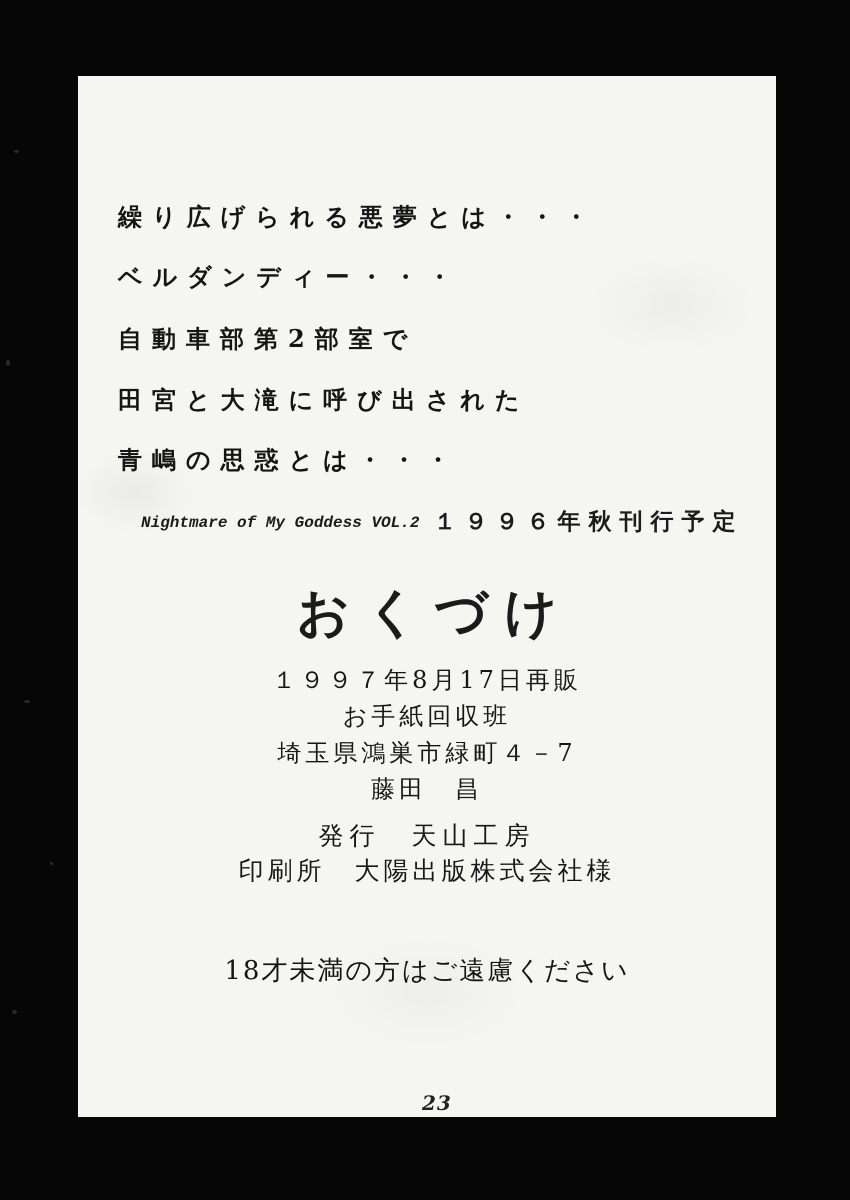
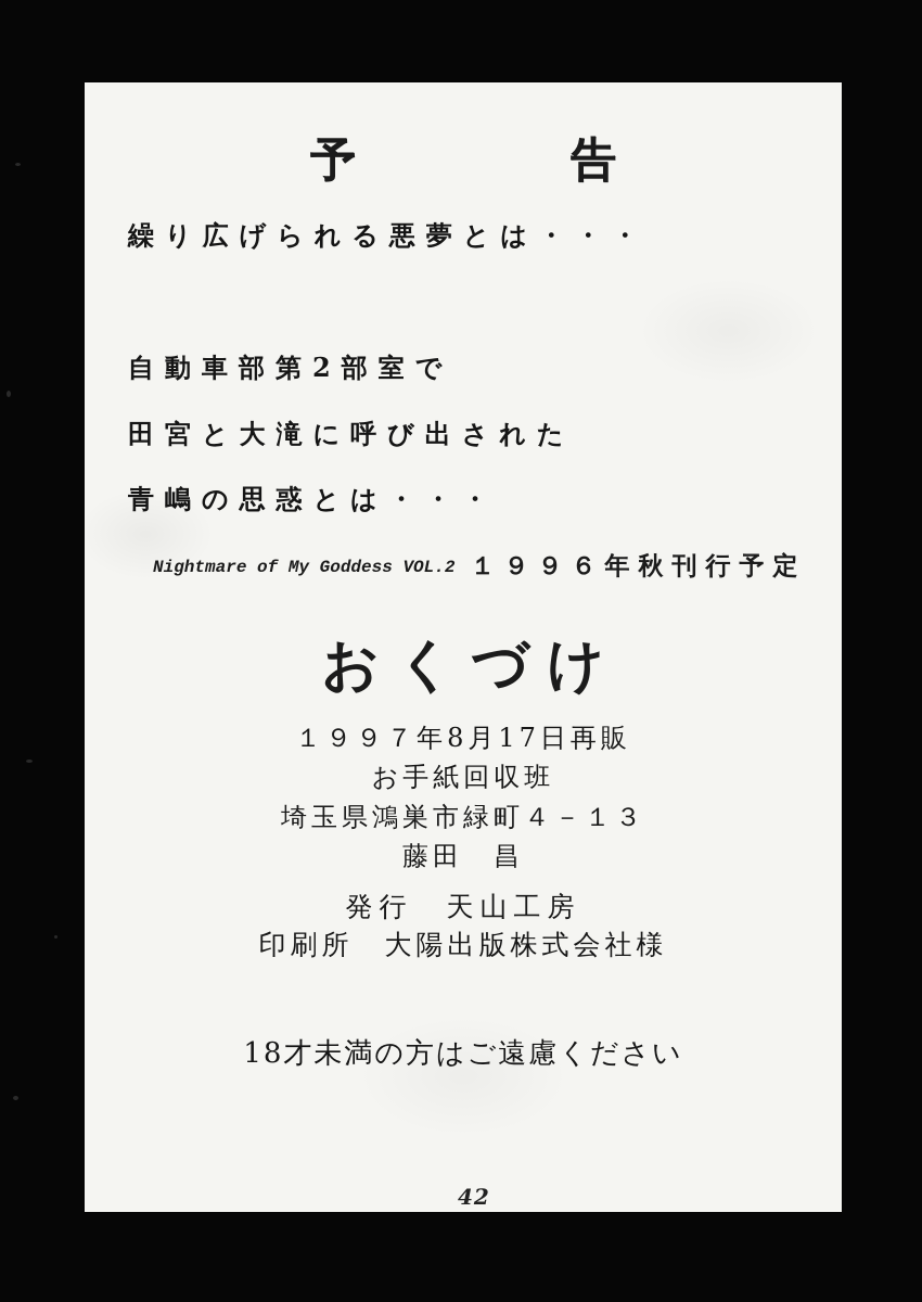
+ 予
+ 告
  繰り広げられる悪夢とは・・・
- ベルダンディー・・・
  自動車部第2部室で
  田宮と大滝に呼び出された
  青嶋の思惑とは・・・
  Nightmare of My Goddess VOL.2 １９９６年秋刊行予定
  おくづけ
  １９９７年8月17日再販
  お手紙回収班
- 埼玉県鴻巣市緑町４－7
+ 埼玉県鴻巣市緑町４－１３
  藤田 昌
  発行 天山工房
  印刷所 大陽出版株式会社様
  18才未満の方はご遠慮ください
- 23
+ 42
